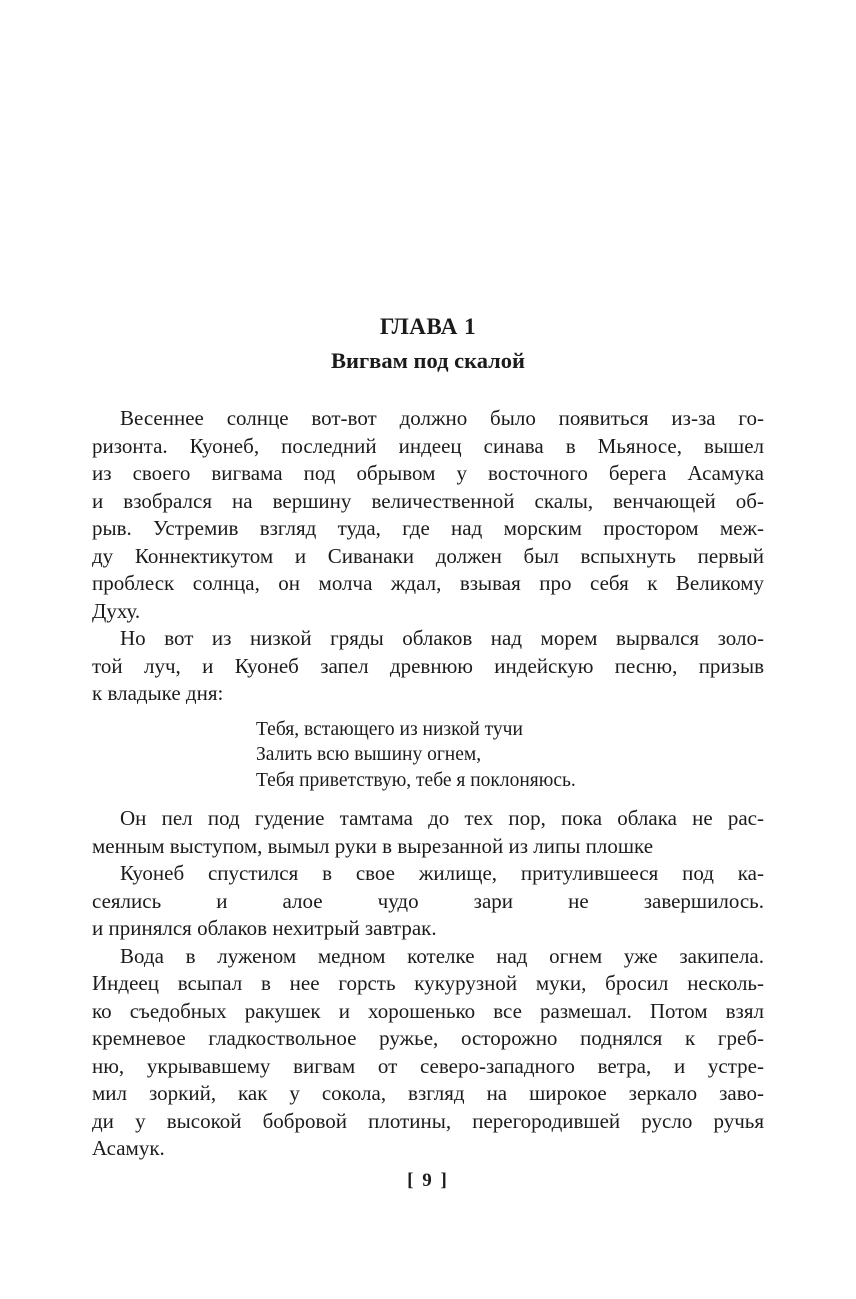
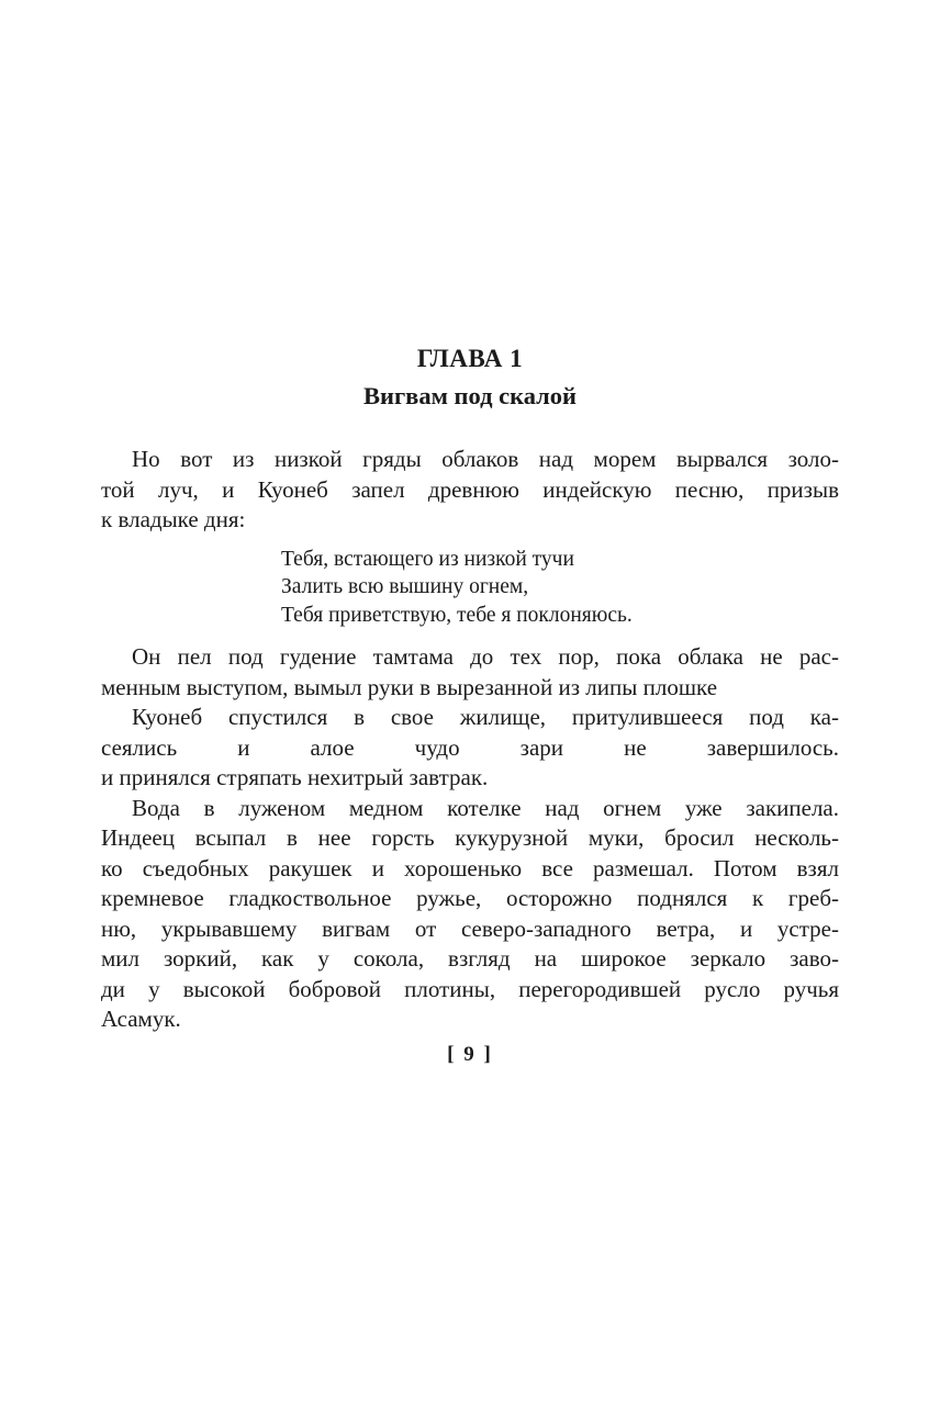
  ГЛАВА 1
  Вигвам под скалой
- Весеннее солнце вот-вот должно было появиться из-за го-
- ризонта. Куонеб, последний индеец синава в Мьяносе, вышел
- из своего вигвама под обрывом у восточного берега Асамука
- и взобрался на вершину величественной скалы, венчающей об-
- рыв. Устремив взгляд туда, где над морским простором меж-
- ду Коннектикутом и Сиванаки должен был вспыхнуть первый
- проблеск солнца, он молча ждал, взывая про себя к Великому
- Духу.
  Но вот из низкой гряды облаков над морем вырвался золо-
  той луч, и Куонеб запел древнюю индейскую песню, призыв
  к владыке дня:
  Тебя, встающего из низкой тучи
  Залить всю вышину огнем,
  Тебя приветствую, тебе я поклоняюсь.
  Он пел под гудение тамтама до тех пор, пока облака не рас-
  менным выступом, вымыл руки в вырезанной из липы плошке
  Куонеб спустился в свое жилище, притулившееся под ка-
  сеялись и алое чудо зари не завершилось.
- и принялся облаков нехитрый завтрак.
+ и принялся стряпать нехитрый завтрак.
  Вода в луженом медном котелке над огнем уже закипела.
  Индеец всыпал в нее горсть кукурузной муки, бросил несколь-
  ко съедобных ракушек и хорошенько все размешал. Потом взял
  кремневое гладкоствольное ружье, осторожно поднялся к греб-
  ню, укрывавшему вигвам от северо-западного ветра, и устре-
  мил зоркий, как у сокола, взгляд на широкое зеркало заво-
  ди у высокой бобровой плотины, перегородившей русло ручья
  Асамук.
  [ 9 ]
